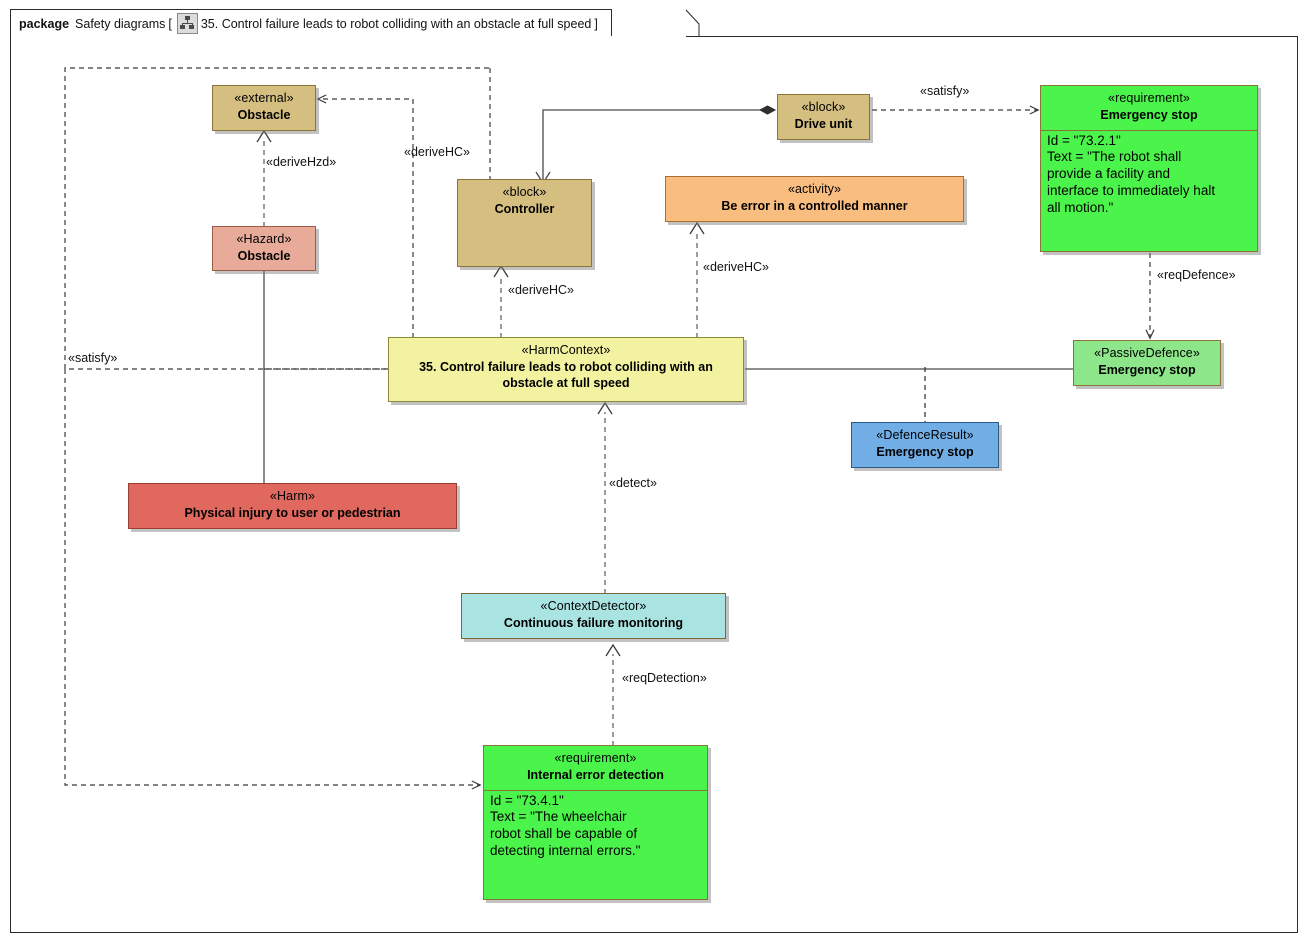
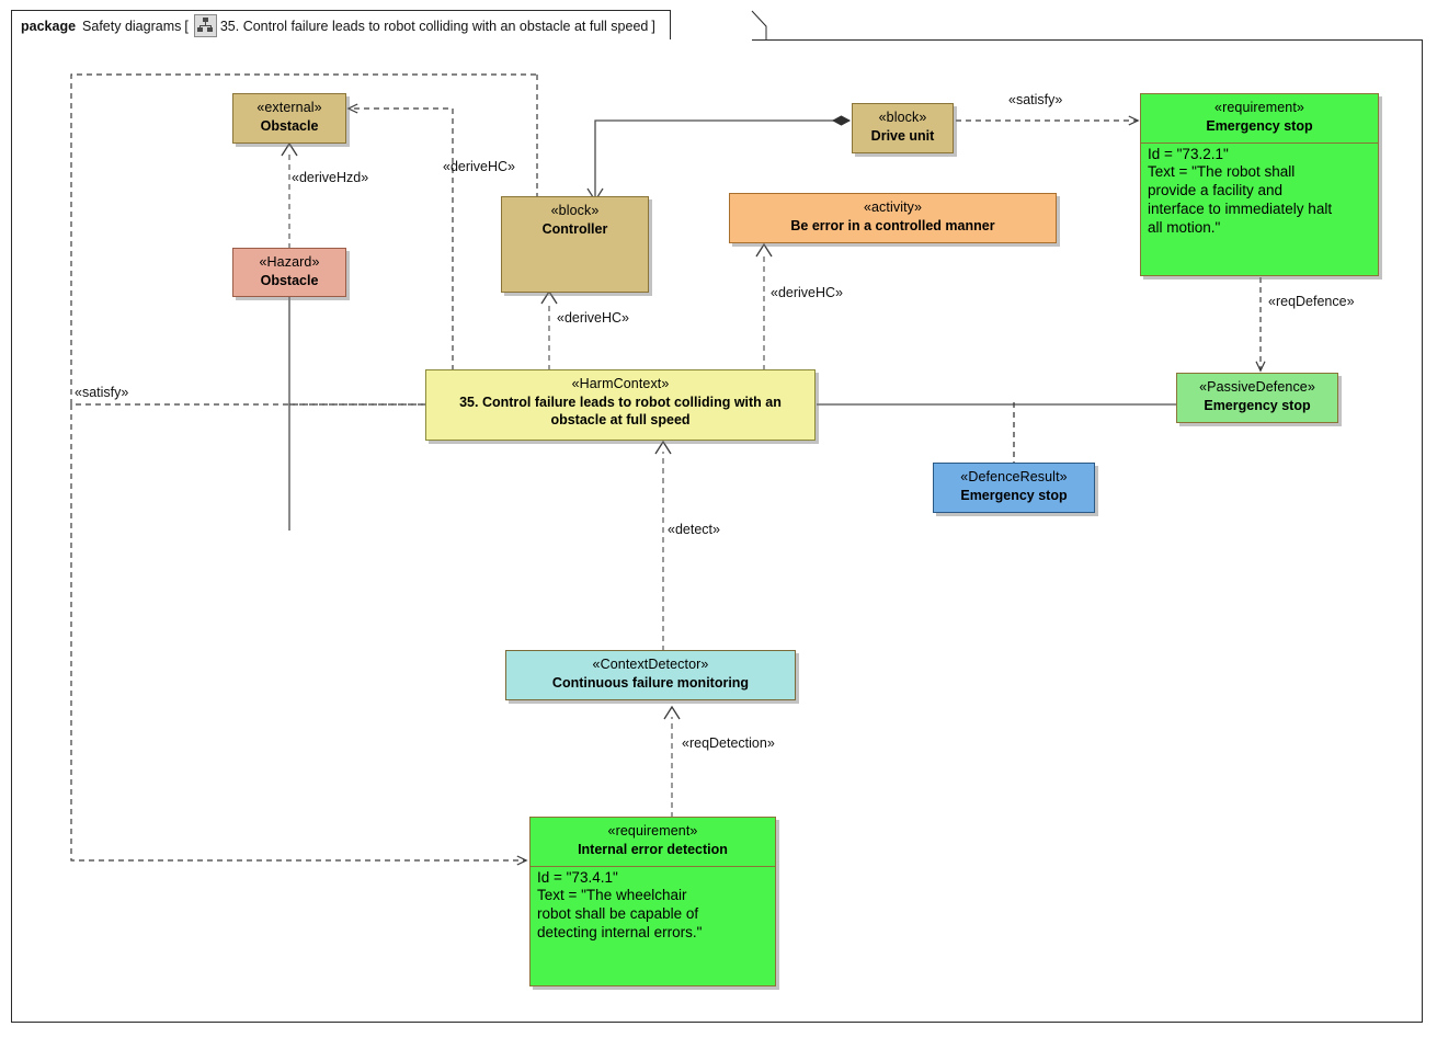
  package
  Safety diagrams
  [
  35. Control failure leads to robot colliding with an obstacle at full speed
  ]
  «satisfy»
  «deriveHzd»
  «deriveHC»
  «deriveHC»
  «deriveHC»
  «satisfy»
  «reqDefence»
  «detect»
  «reqDetection»
  «external»
  Obstacle
  «Hazard»
  Obstacle
  «block»
  Controller
  «block»
  Drive unit
  «activity»
  Be error in a controlled manner
  «requirement»
  Emergency stop
  Id = "73.2.1"
  Text = "The robot shall
  provide a facility and
  interface to immediately halt
  all motion."
  «HarmContext»
  35. Control failure leads to robot colliding with an obstacle at full speed
  «PassiveDefence»
  Emergency stop
  «DefenceResult»
  Emergency stop
- «Harm»
- Physical injury to user or pedestrian
  «ContextDetector»
  Continuous failure monitoring
  «requirement»
  Internal error detection
  Id = "73.4.1"
  Text = "The wheelchair
  robot shall be capable of
  detecting internal errors."
